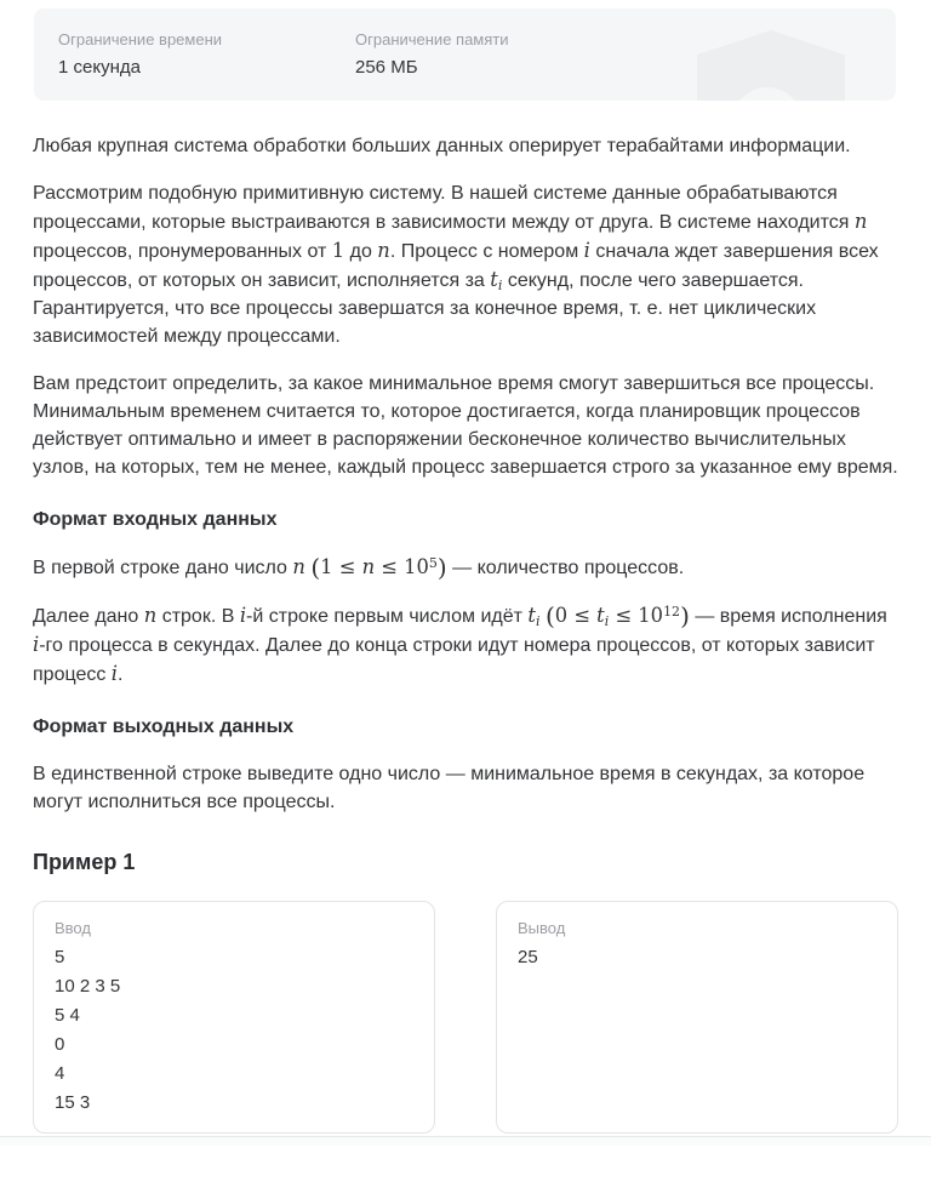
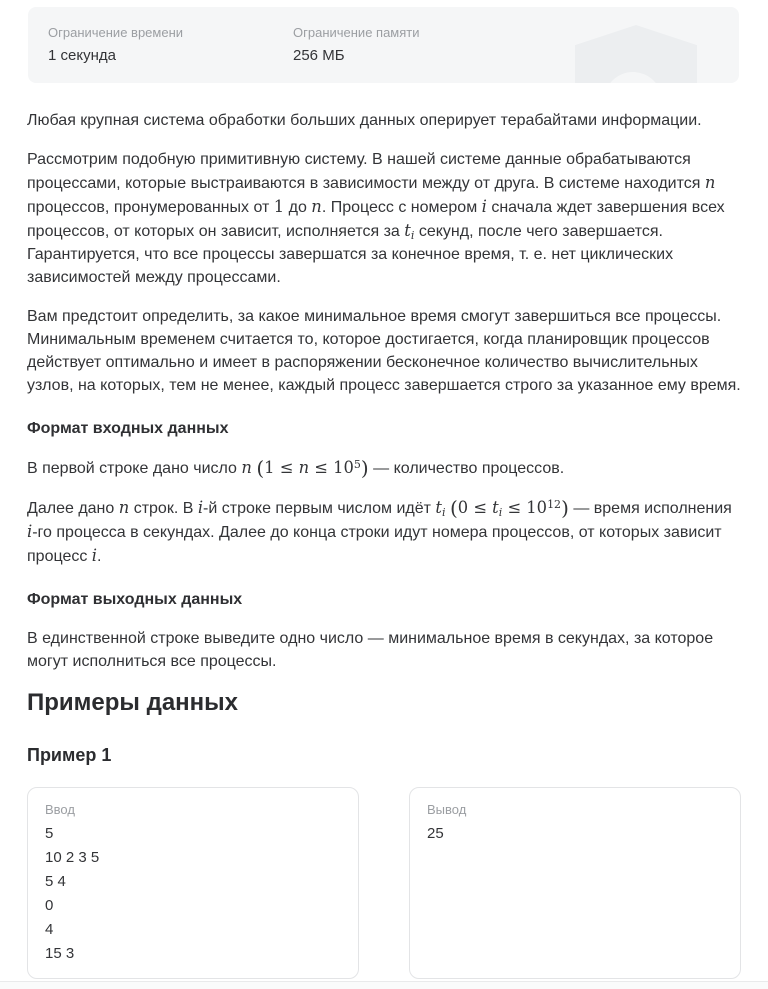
  Ограничение времени
  1 секунда
  Ограничение памяти
  256 МБ
  Любая крупная система обработки больших данных оперирует терабайтами информации.
  Рассмотрим подобную примитивную систему. В нашей системе данные обрабатываются процессами, которые выстраиваются в зависимости между от друга. В системе находится n процессов, пронумерованных от 1 до n. Процесс с номером i сначала ждет завершения всех процессов, от которых он зависит, исполняется за ti секунд, после чего завершается. Гарантируется, что все процессы завершатся за конечное время, т. е. нет циклических зависимостей между процессами.
  Вам предстоит определить, за какое минимальное время смогут завершиться все процессы. Минимальным временем считается то, которое достигается, когда планировщик процессов действует оптимально и имеет в распоряжении бесконечное количество вычислительных узлов, на которых, тем не менее, каждый процесс завершается строго за указанное ему время.
  Формат входных данных
  В первой строке дано число n (1 ≤ n ≤ 105) — количество процессов.
  Далее дано n строк. В i-й строке первым числом идёт ti (0 ≤ ti ≤ 1012) — время исполнения i-го процесса в секундах. Далее до конца строки идут номера процессов, от которых зависит процесс i.
  Формат выходных данных
  В единственной строке выведите одно число — минимальное время в секундах, за которое могут исполниться все процессы.
+ Примеры данных
  Пример 1
  Ввод
  5
  10 2 3 5
  5 4
  0
  4
  15 3
  Вывод
  25
